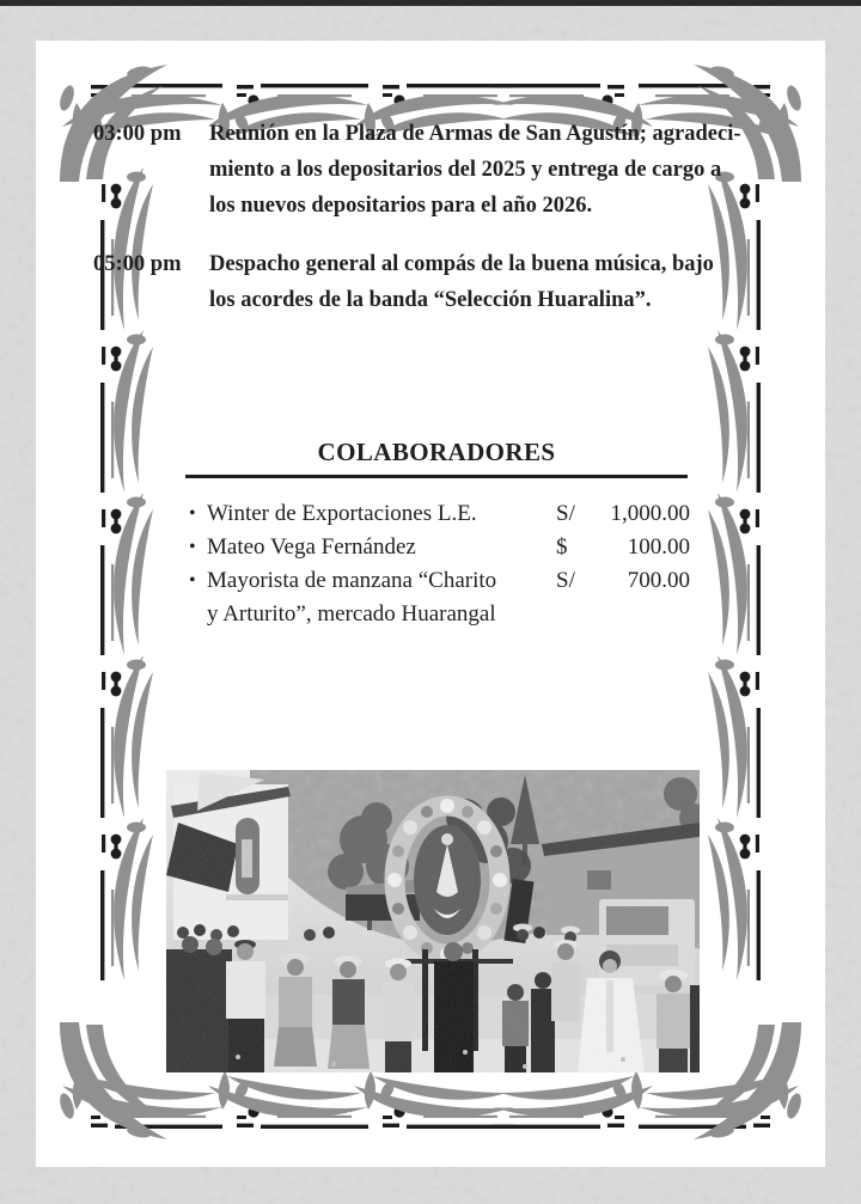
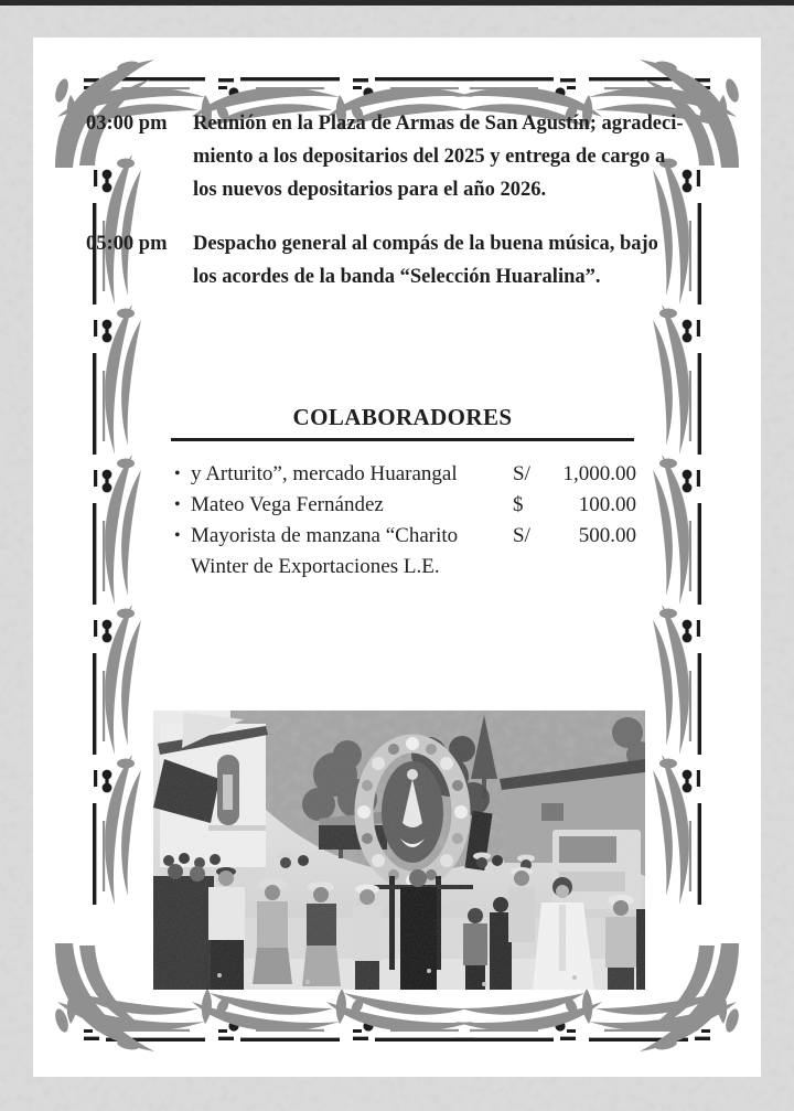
  03:00 pm
  Reunión en la Plaza de Armas de San Agustín; agradeci-
  miento a los depositarios del 2025 y entrega de cargo a
  los nuevos depositarios para el año 2026.
  05:00 pm
  Despacho general al compás de la buena música, bajo
  los acordes de la banda “Selección Huaralina”.
  COLABORADORES
  •
- Winter de Exportaciones L.E.
+ y Arturito”, mercado Huarangal
  S/
  1,000.00
  •
  Mateo Vega Fernández
  $
  100.00
  •
  Mayorista de manzana “Charito
- y Arturito”, mercado Huarangal
+ Winter de Exportaciones L.E.
  S/
- 700.00
+ 500.00
